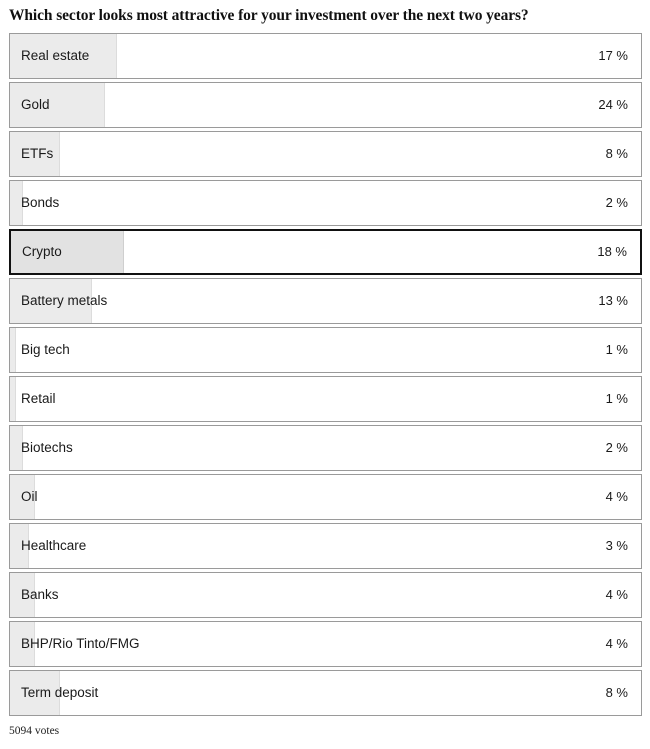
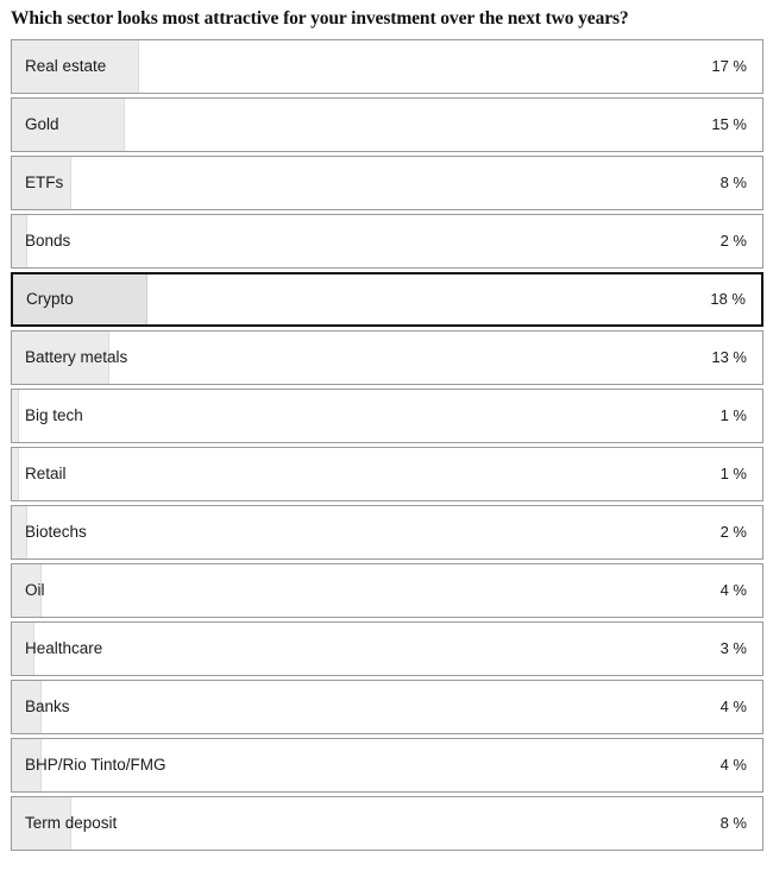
  Which sector looks most attractive for your investment over the next two years?
  Real estate
  17 %
  Gold
- 24 %
+ 15 %
  ETFs
  8 %
  Bonds
  2 %
  Crypto
  18 %
  Battery metals
  13 %
  Big tech
  1 %
  Retail
  1 %
  Biotechs
  2 %
  Oil
  4 %
  Healthcare
  3 %
  Banks
  4 %
  BHP/Rio Tinto/FMG
  4 %
  Term deposit
  8 %
- 5094 votes
